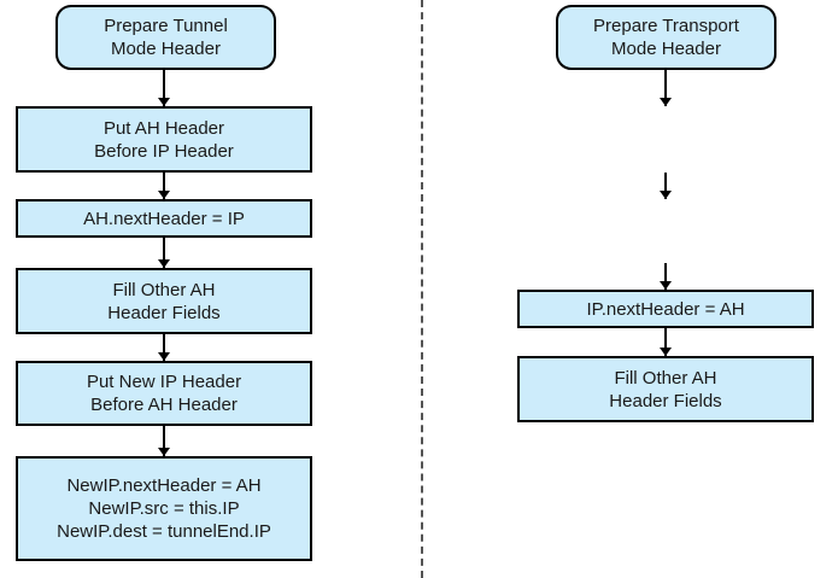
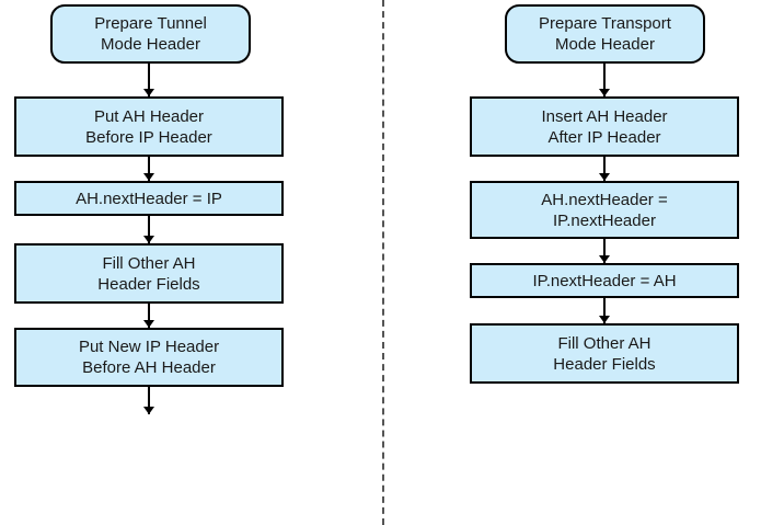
  Prepare Tunnel
  Mode Header
  Put AH Header
  Before IP Header
  AH.nextHeader = IP
  Fill Other AH
  Header Fields
  Put New IP Header
  Before AH Header
- NewIP.nextHeader = AH
- NewIP.src = this.IP
- NewIP.dest = tunnelEnd.IP
  Prepare Transport
  Mode Header
+ Insert AH Header
+ After IP Header
+ AH.nextHeader =
+ IP.nextHeader
  IP.nextHeader = AH
  Fill Other AH
  Header Fields
